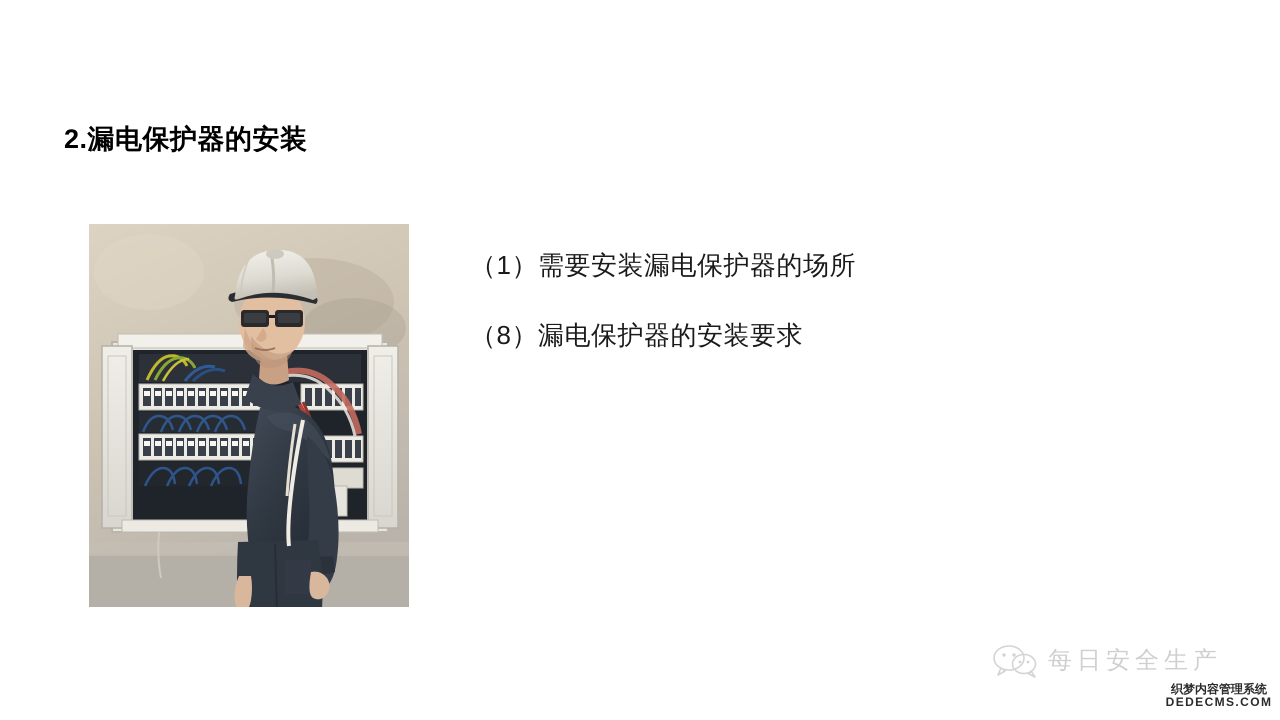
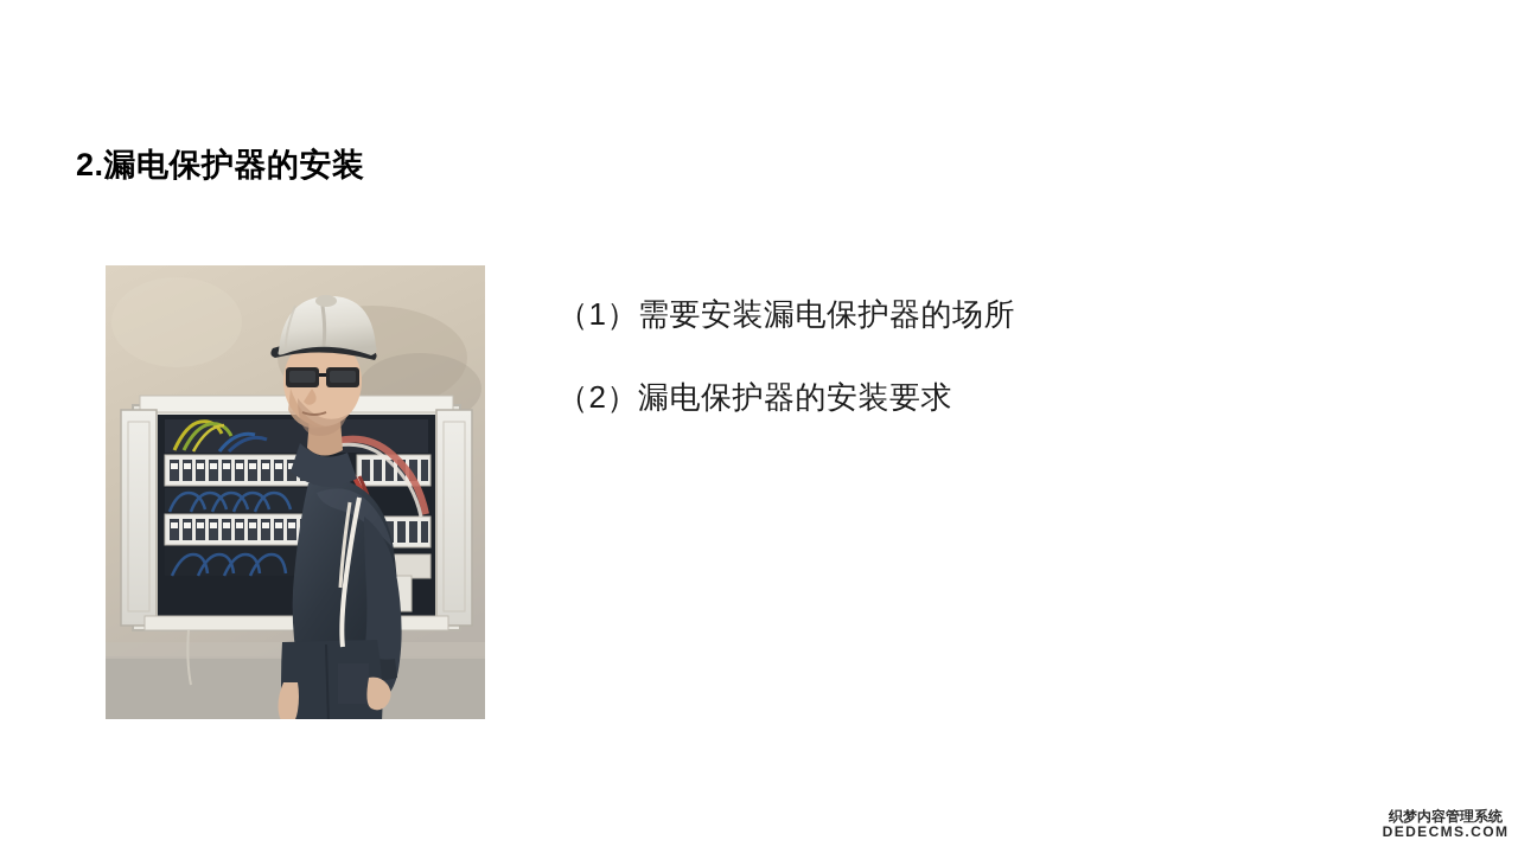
  2.漏电保护器的安装
  （1）需要安装漏电保护器的场所
- （8）漏电保护器的安装要求
+ （2）漏电保护器的安装要求
- 每日安全生产
  织梦内容管理系统
  DEDECMS.COM
